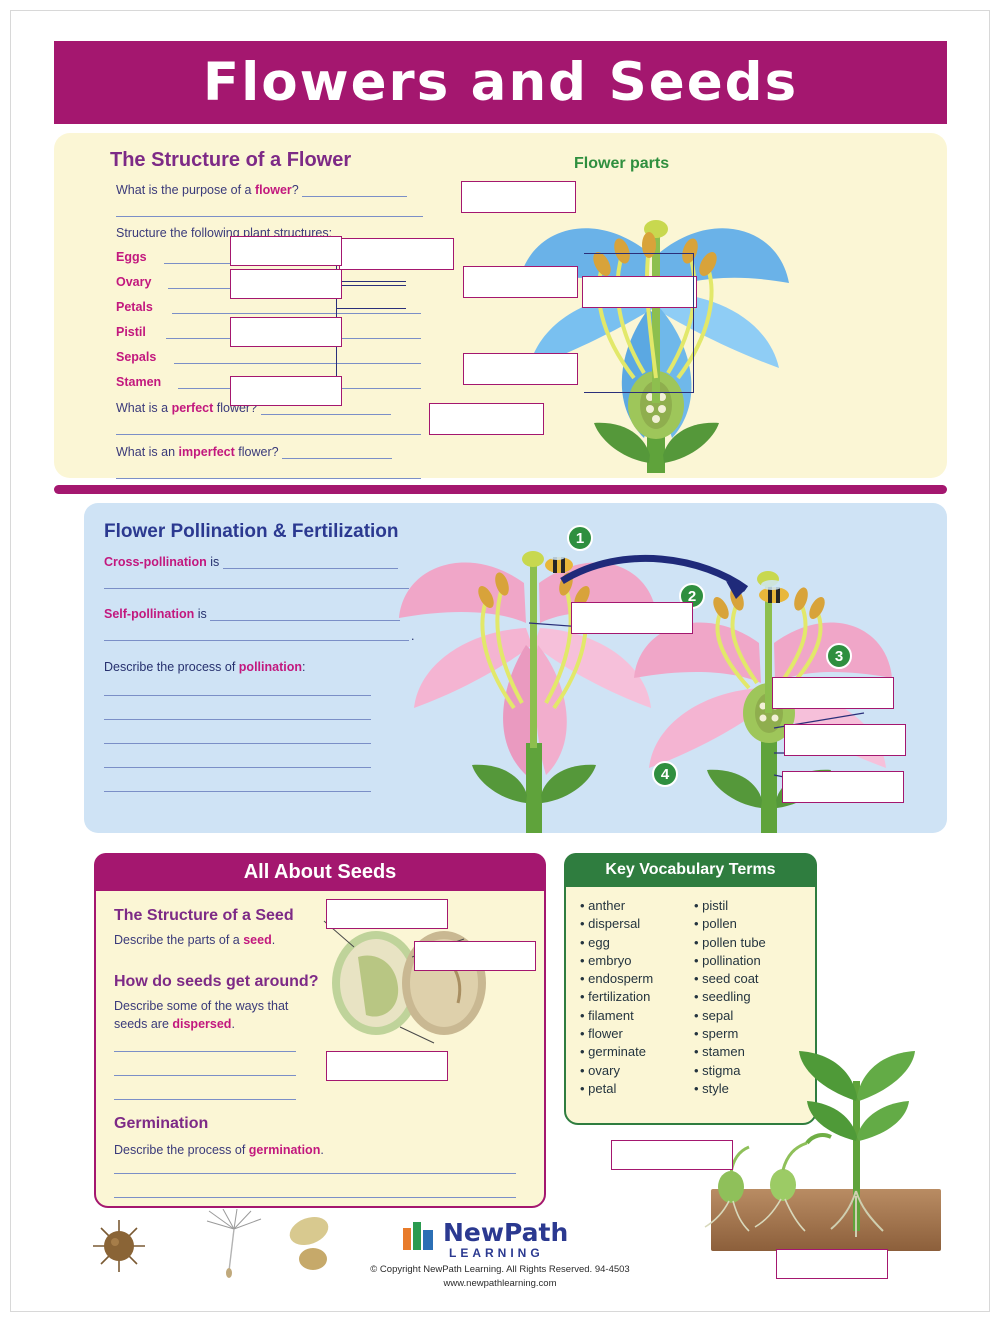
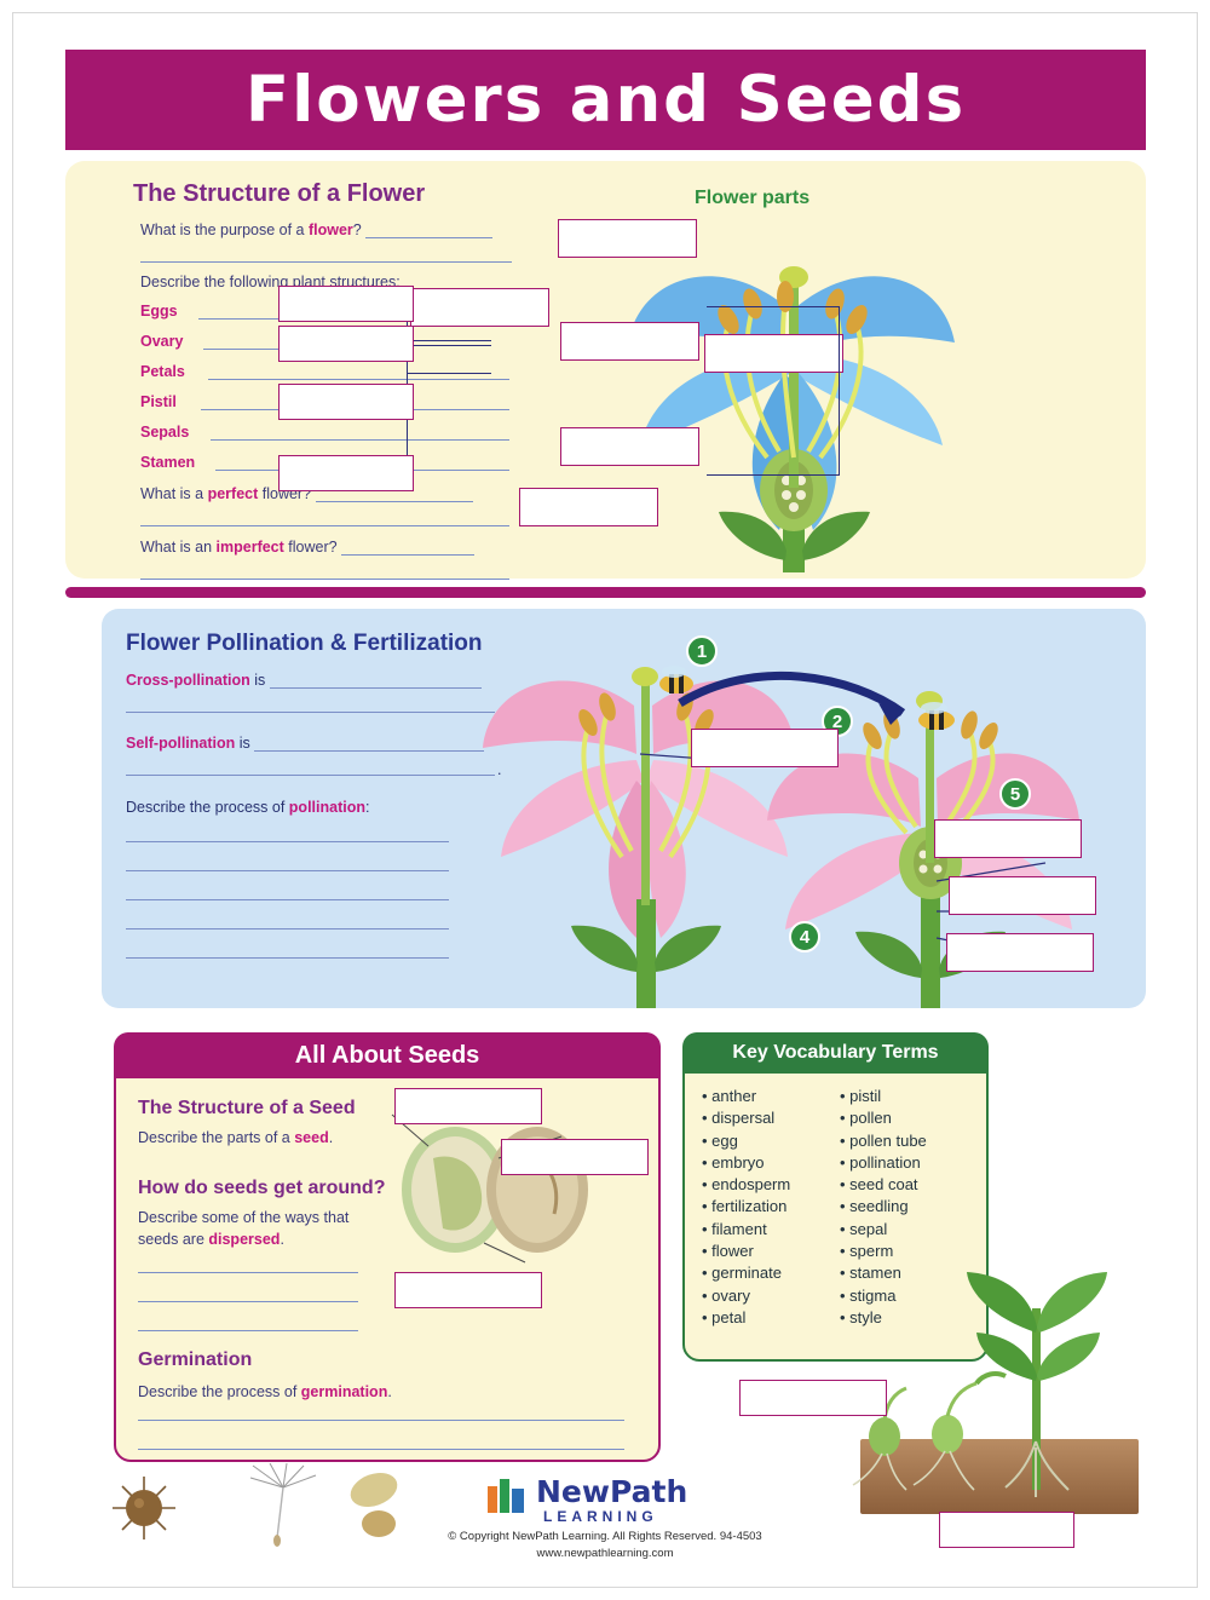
  Flowers and Seeds
  The Structure of a Flower
  Flower parts
  What is the purpose of a flower?
- Structure the following plant structures:
+ Describe the following plant structures:
  Eggs
  Ovary
  Petals
  Pistil
  Sepals
  Stamen
  What is a perfect flower?
  What is an imperfect flower?
  Flower Pollination & Fertilization
  Cross-pollination is
  .
  Self-pollination is
  .
  Describe the process of pollination:
  1
  2
- 3
+ 5
  4
  All About Seeds
  The Structure of a Seed
  Describe the parts of a seed.
  How do seeds get around?
  Describe some of the ways that
  seeds are dispersed.
  Germination
  Describe the process of germination.
  Key Vocabulary Terms
  anther
  dispersal
  egg
  embryo
  endosperm
  fertilization
  filament
  flower
  germinate
  ovary
  petal
  pistil
  pollen
  pollen tube
  pollination
  seed coat
  seedling
  sepal
  sperm
  stamen
  stigma
  style
  NewPath
  LEARNING
  © Copyright NewPath Learning. All Rights Reserved. 94-4503
  www.newpathlearning.com
